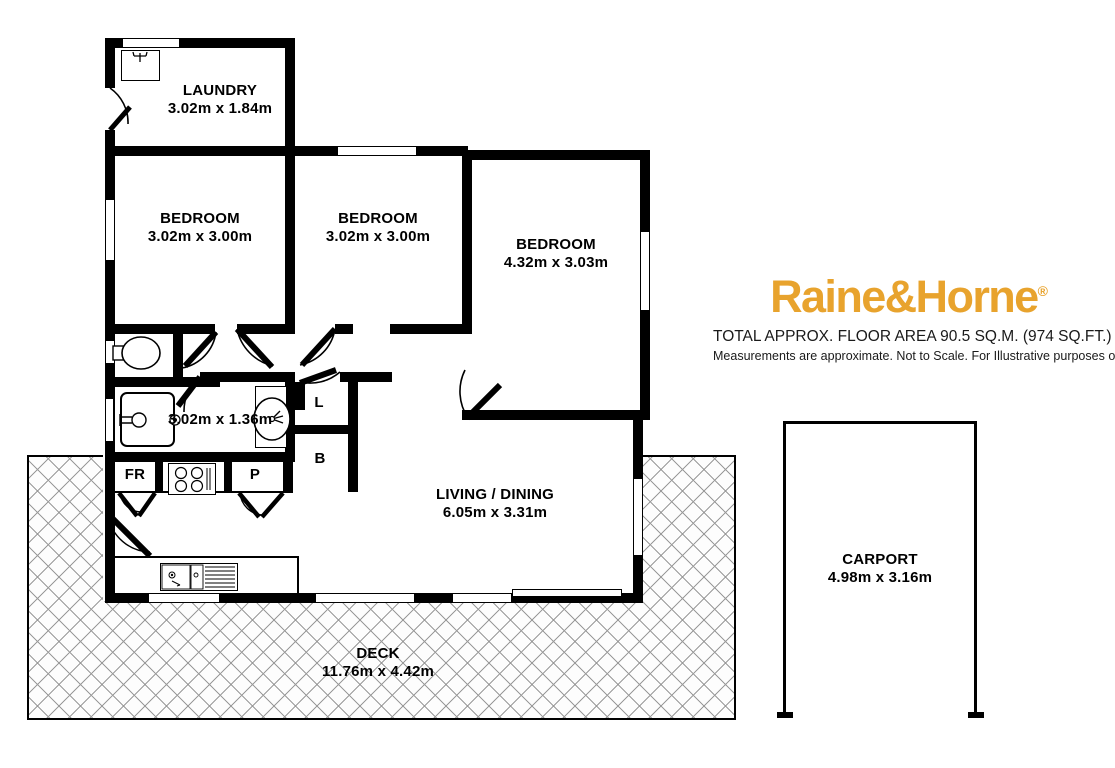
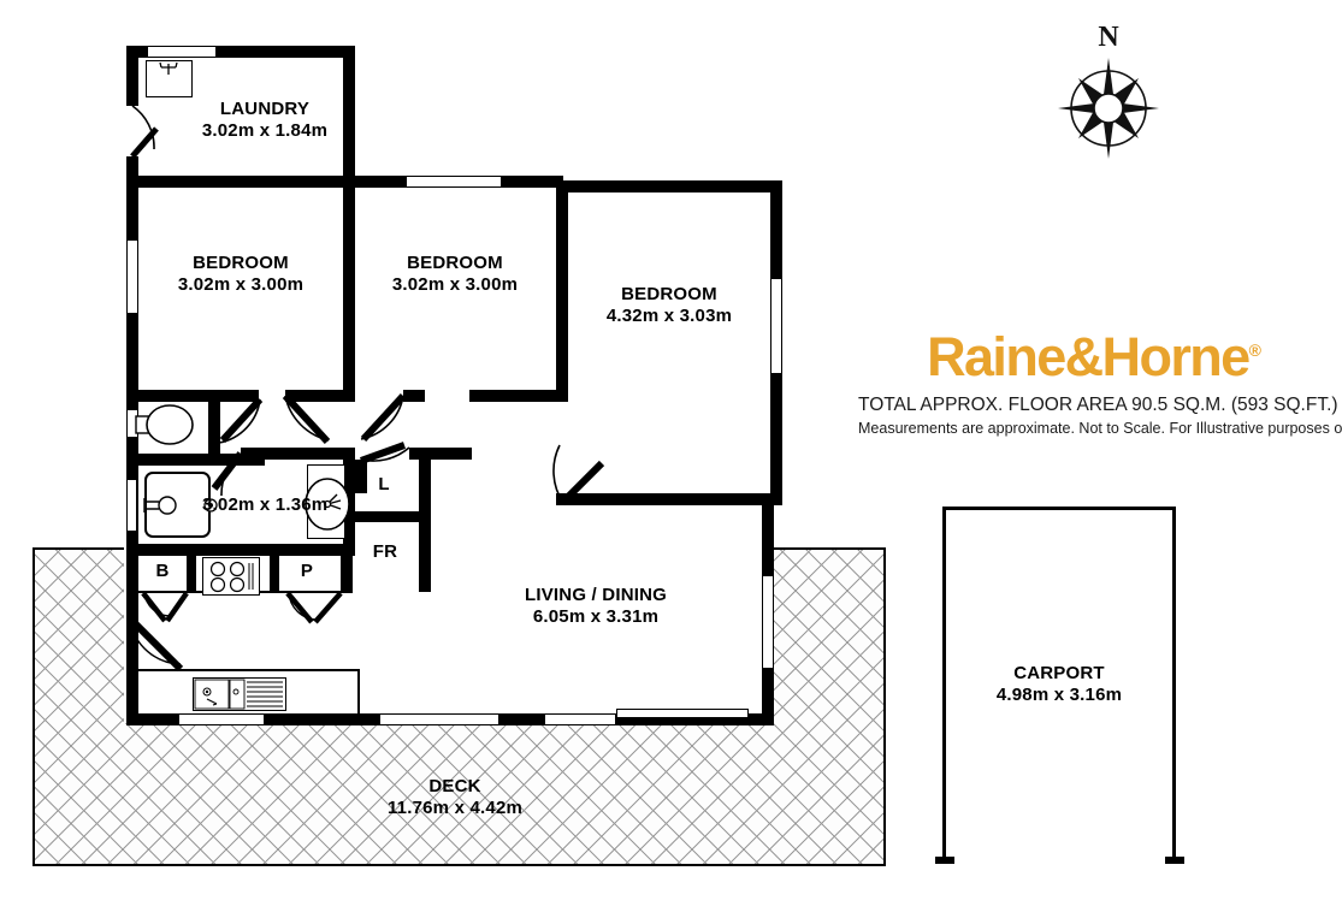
  LAUNDRY
  3.02m x 1.84m
  BEDROOM
  3.02m x 3.00m
  BEDROOM
  3.02m x 3.00m
  BEDROOM
  4.32m x 3.03m
  3.02m x 1.36m
  LIVING / DINING
  6.05m x 3.31m
  DECK
  11.76m x 4.42m
  CARPORT
  4.98m x 3.16m
- FR
+ B
  P
  L
- B
+ FR
+ N
  Raine&Horne®
- TOTAL APPROX. FLOOR AREA 90.5 SQ.M. (974 SQ.FT.)
+ TOTAL APPROX. FLOOR AREA 90.5 SQ.M. (593 SQ.FT.)
  Measurements are approximate. Not to Scale. For Illustrative purposes o
